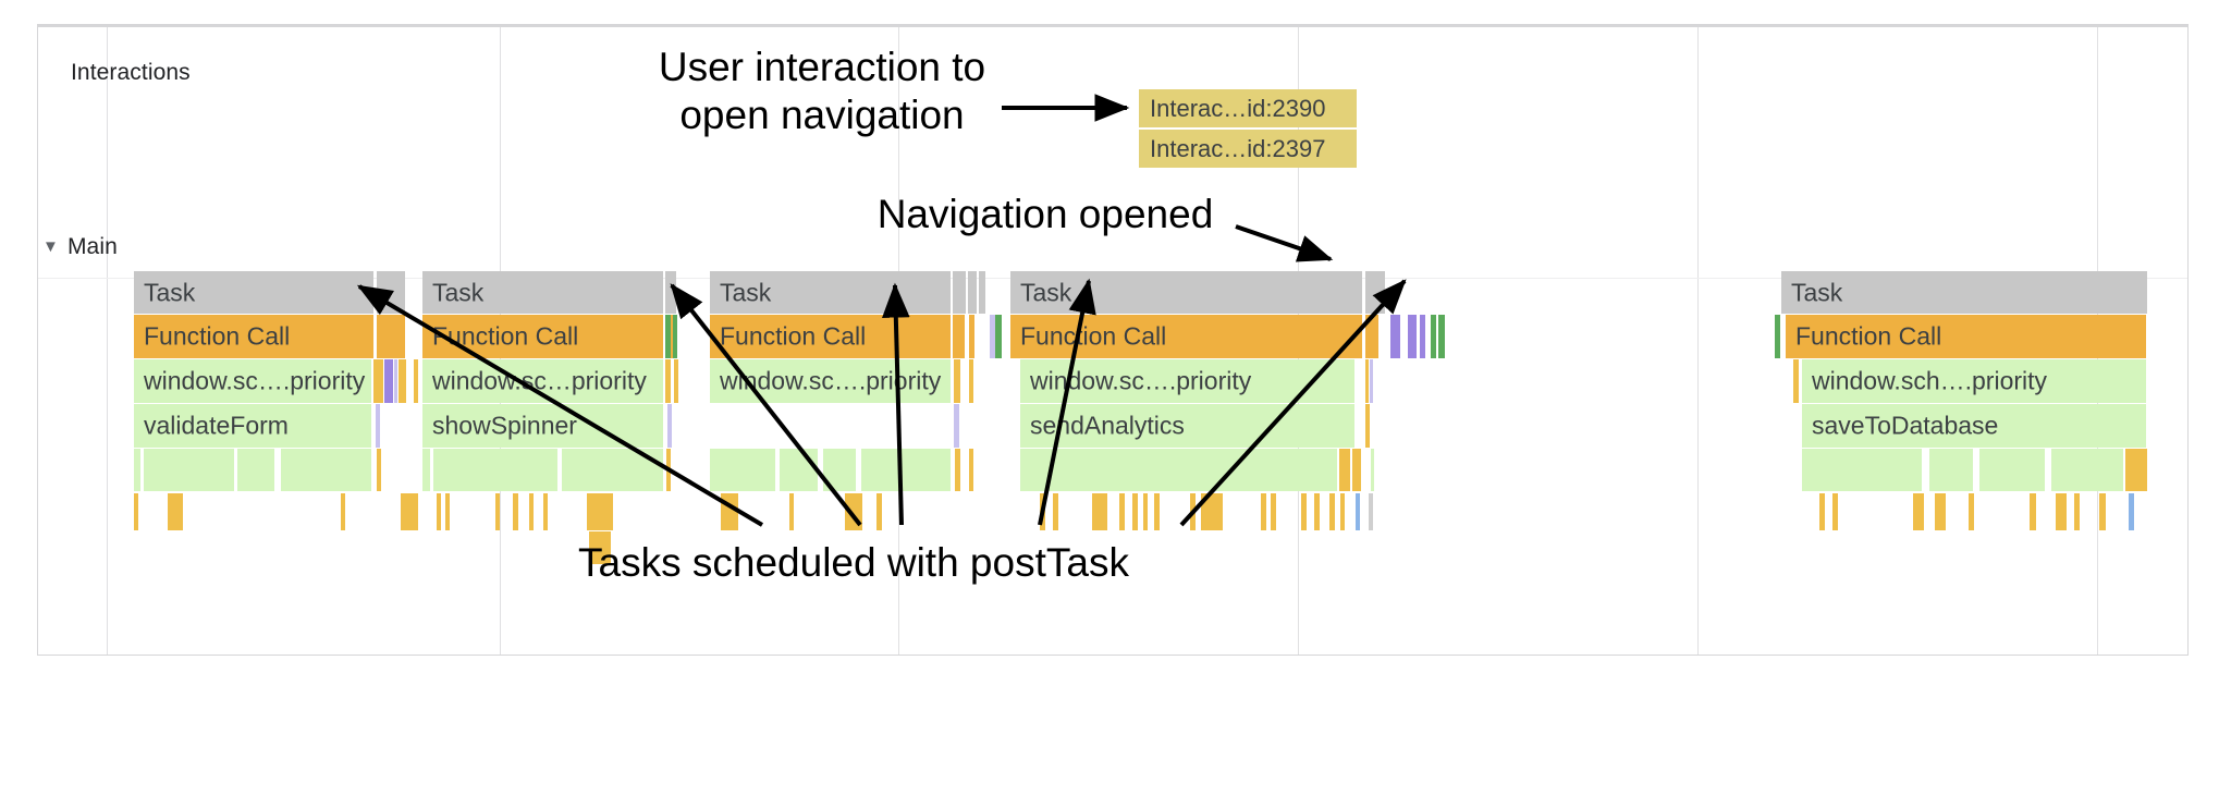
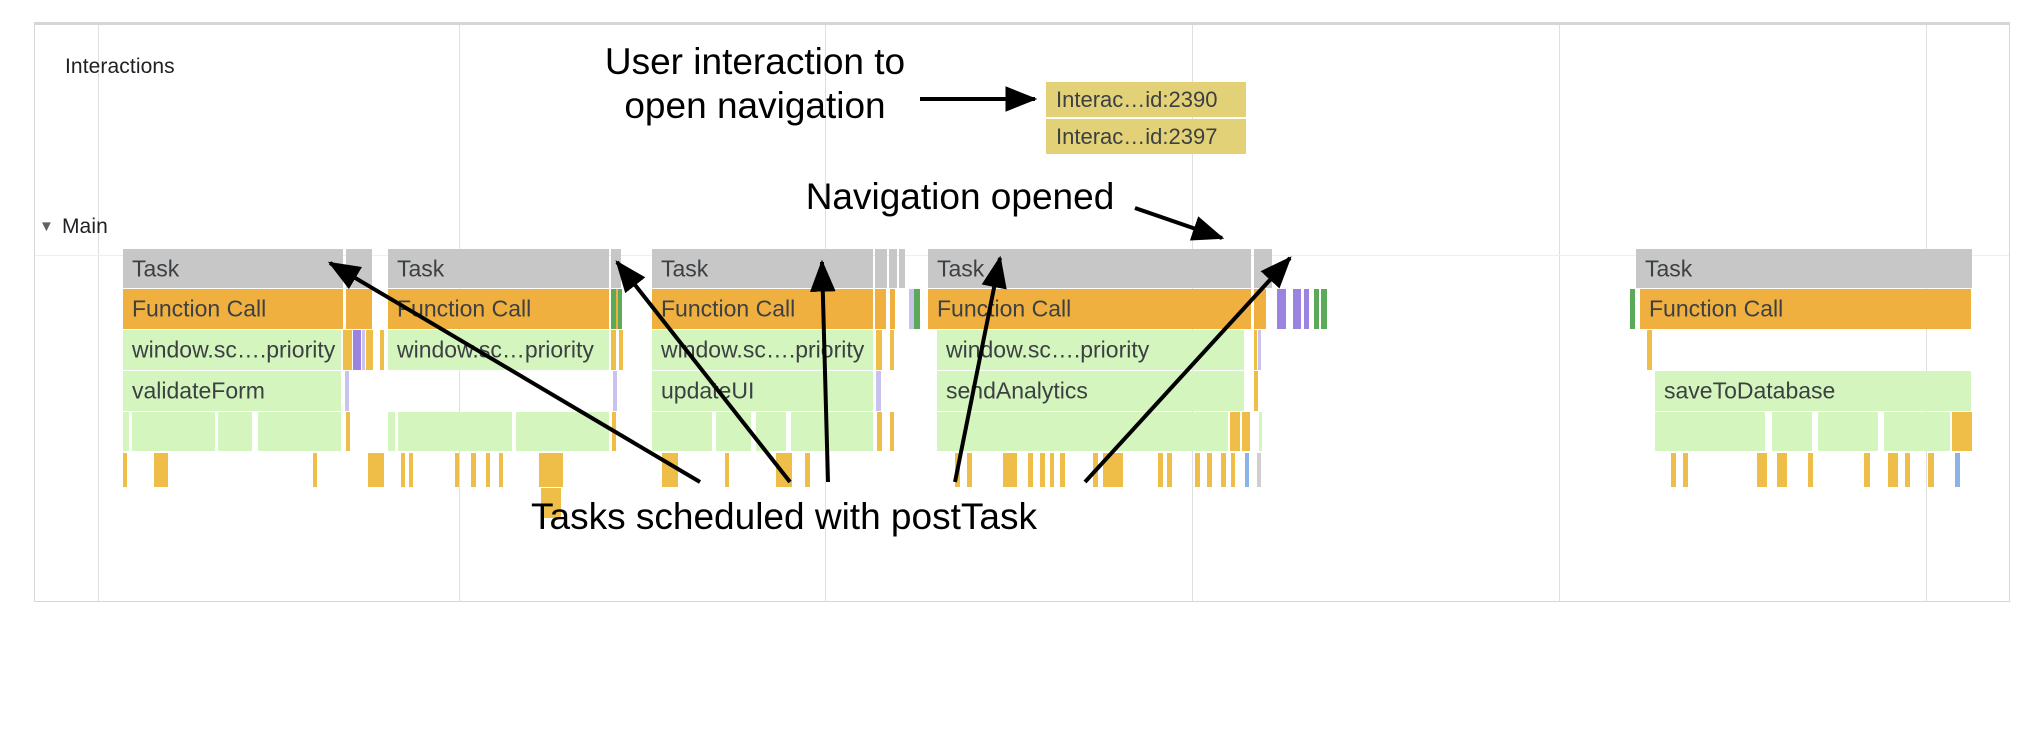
  Interactions
  Interac…id:2390
  Interac…id:2397
  ▼ Main
  Task
  Function Call
  window.sc….priority
  validateForm
  Task
  unction Call
  windowsc…priority
- showSpinner
  Task
  Function Call
  window.sc….priority
+ updateUI
  Task
  Funcion Call
  window.sc….priority
  sendAnalytics
  Task
  Function Call
- window.sch….priority
  saveToDatabase
  User interaction to
  open navigation
  Navigation opened
  Tasks scheduled with postTask
